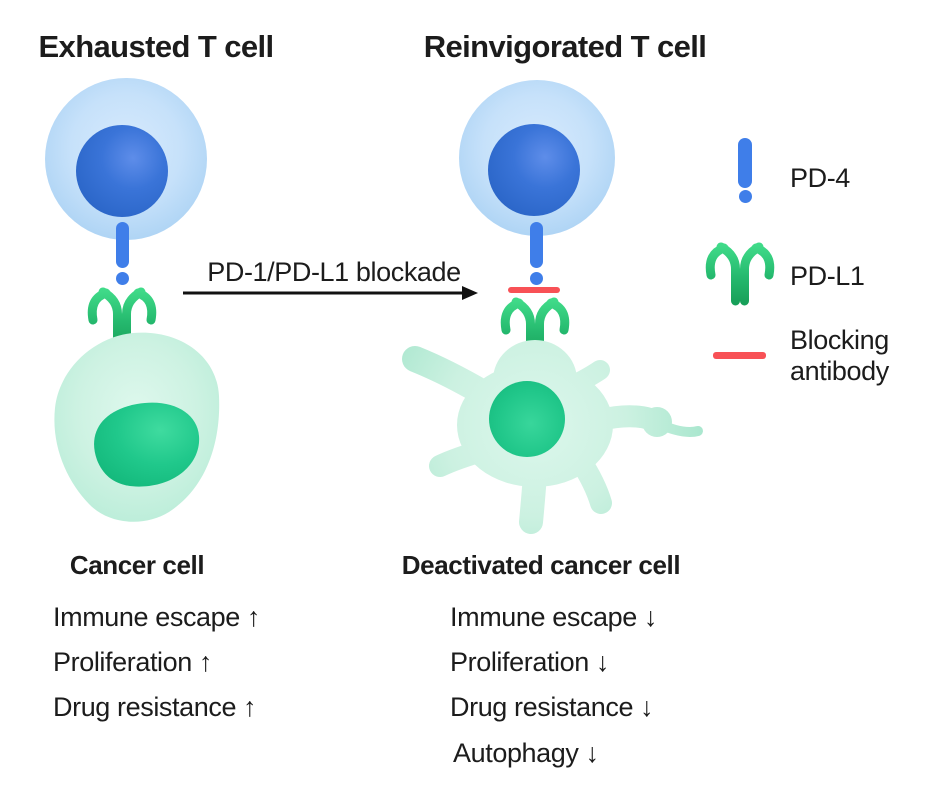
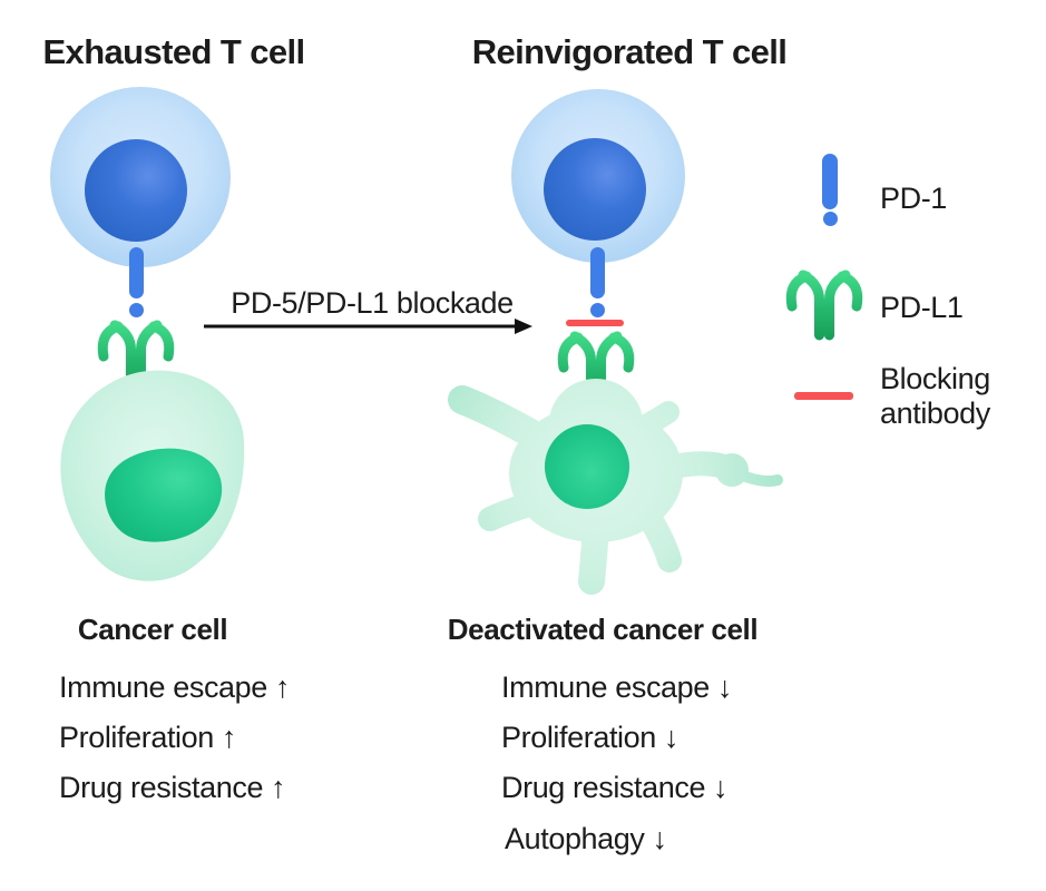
  Exhausted T cell
  Reinvigorated T cell
  Cancer cell
- PD-1/PD-L1 blockade
+ PD-5/PD-L1 blockade
  Deactivated cancer cell
  Immune escape ↑
  Proliferation ↑
  Drug resistance ↑
  Immune escape ↓
  Proliferation ↓
  Drug resistance ↓
  Autophagy ↓
- PD-4
+ PD-1
  PD-L1
  Blocking antibody
